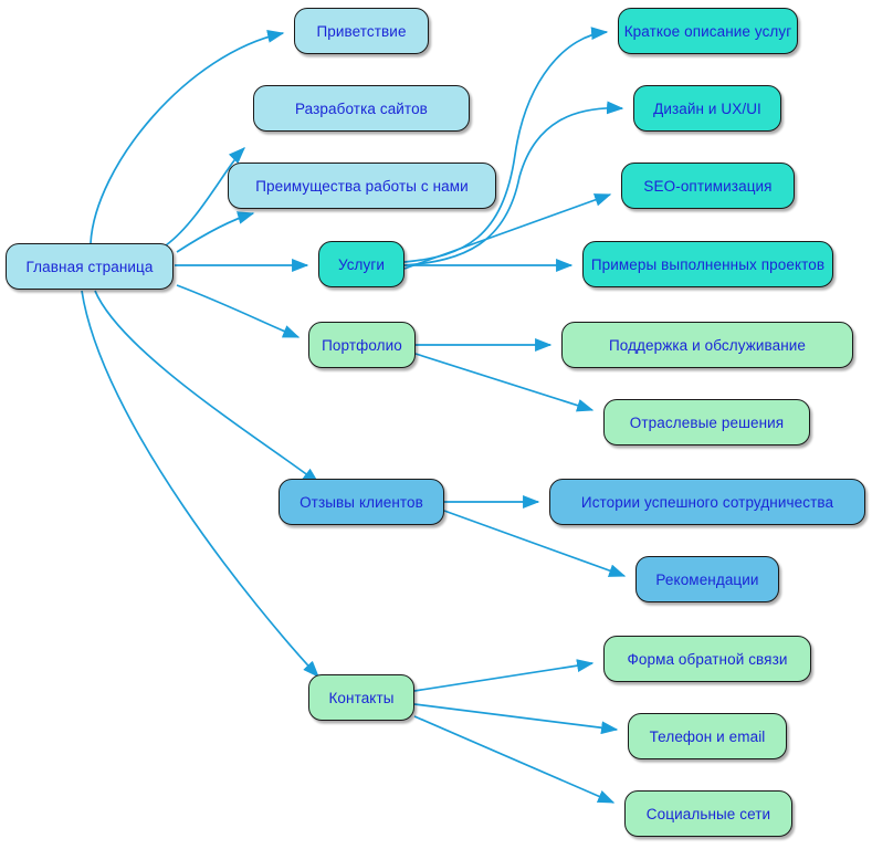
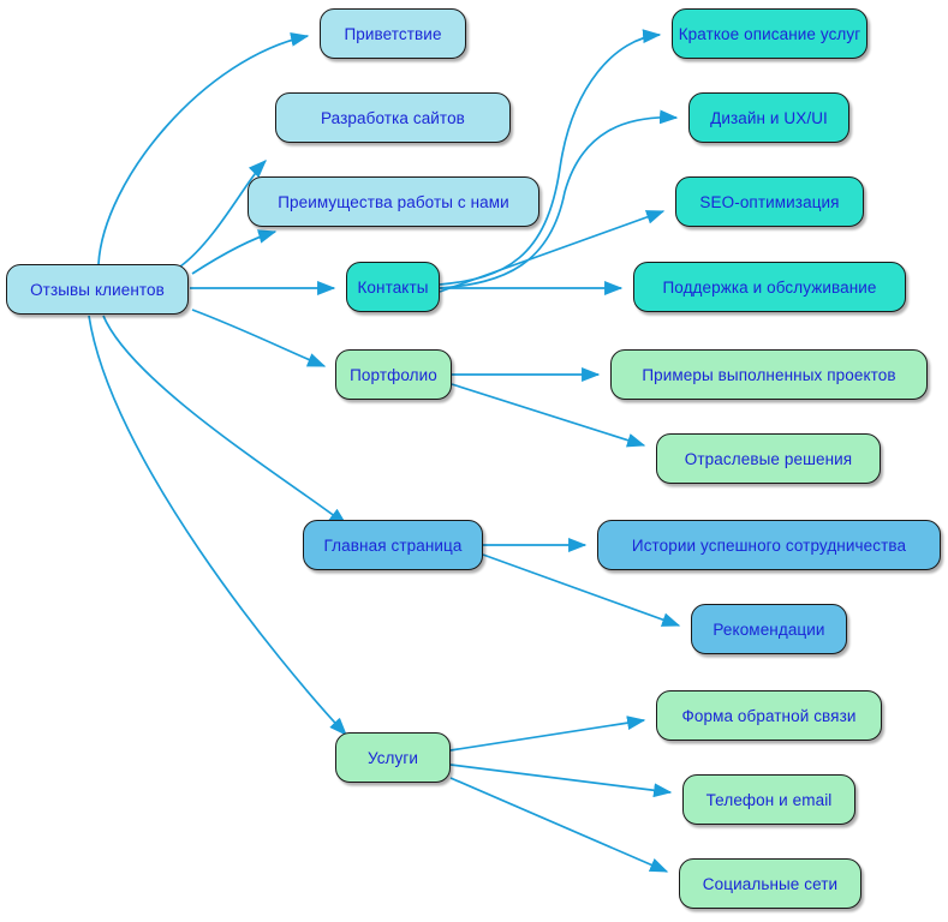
- Главная страница
+ Отзывы клиентов
  Приветствие
  Разработка сайтов
  Преимущества работы с нами
- Услуги
+ Контакты
  Краткое описание услуг
  Дизайн и UX/UI
  SEO-оптимизация
- Примеры выполненных проектов
+ Поддержка и обслуживание
  Портфолио
- Поддержка и обслуживание
+ Примеры выполненных проектов
  Отраслевые решения
- Отзывы клиентов
+ Главная страница
  Истории успешного сотрудничества
  Рекомендации
- Контакты
+ Услуги
  Форма обратной связи
  Телефон и email
  Социальные сети
